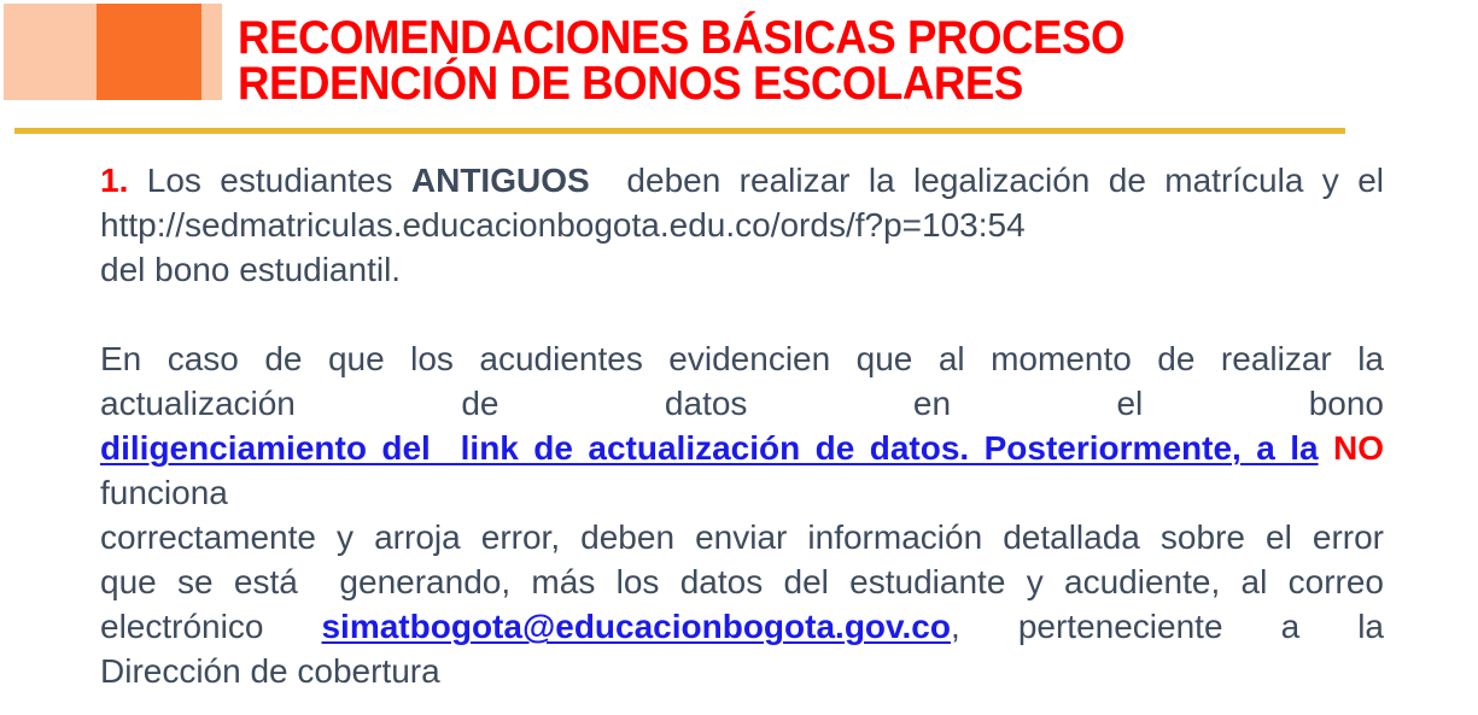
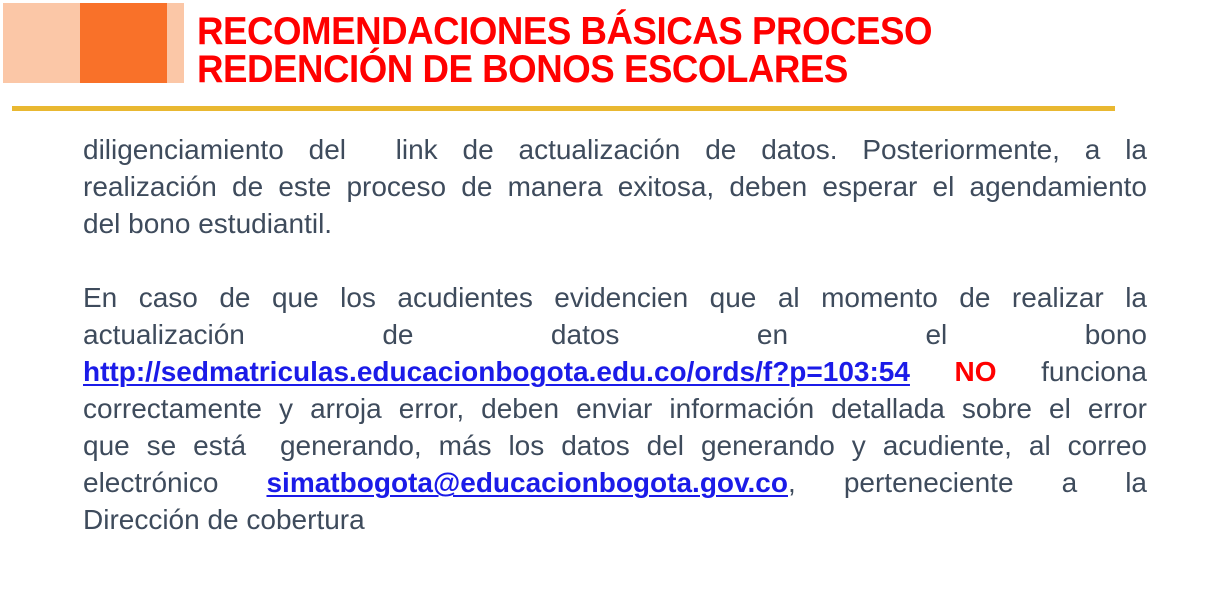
  RECOMENDACIONES BÁSICAS PROCESO
  REDENCIÓN DE BONOS ESCOLARES
- 1. Los estudiantes ANTIGUOS deben realizar la legalización de matrícula y el
- http://sedmatriculas.educacionbogota.edu.co/ords/f?p=103:54
+ diligenciamiento del link de actualización de datos. Posteriormente, a la
+ realización de este proceso de manera exitosa, deben esperar el agendamiento
  del bono estudiantil.
  En caso de que los acudientes evidencien que al momento de realizar la
  actualización de datos en el bono
- diligenciamiento del link de actualización de datos. Posteriormente, a la NO funciona
+ http://sedmatriculas.educacionbogota.edu.co/ords/f?p=103:54 NO funciona
  correctamente y arroja error, deben enviar información detallada sobre el error
- que se está generando, más los datos del estudiante y acudiente, al correo
+ que se está generando, más los datos del generando y acudiente, al correo
  electrónico simatbogota@educacionbogota.gov.co, perteneciente a la
  Dirección de cobertura
